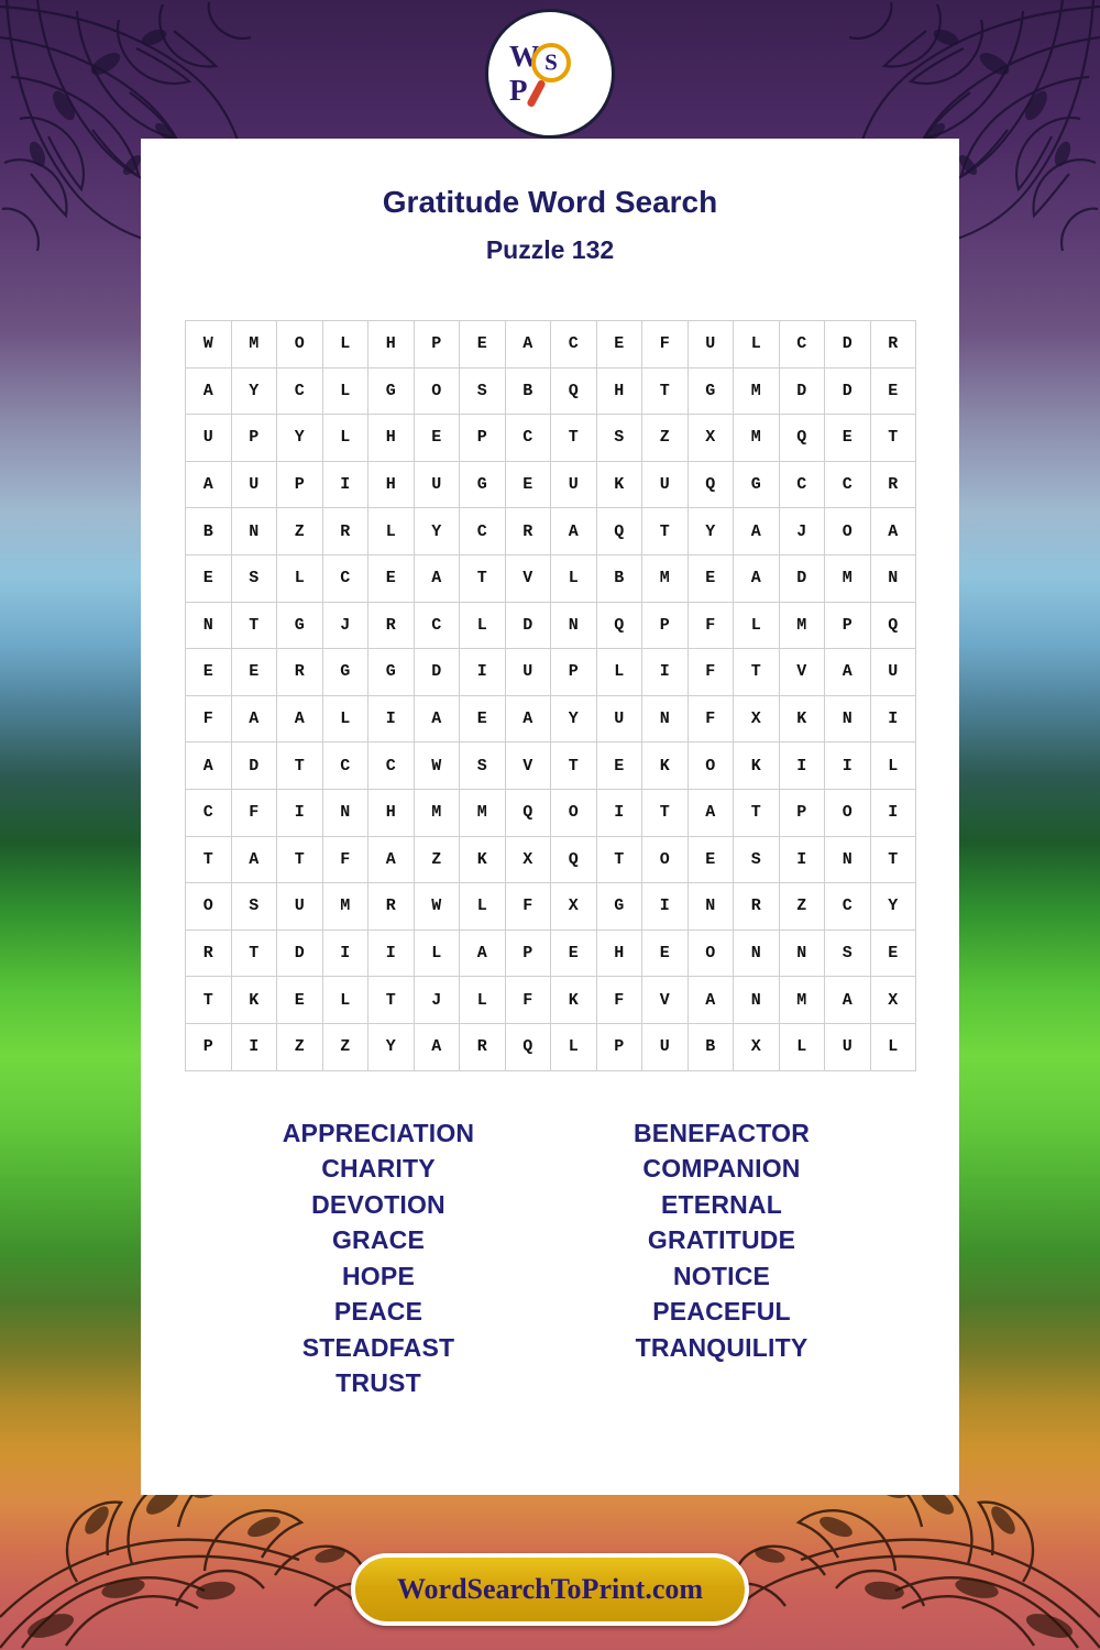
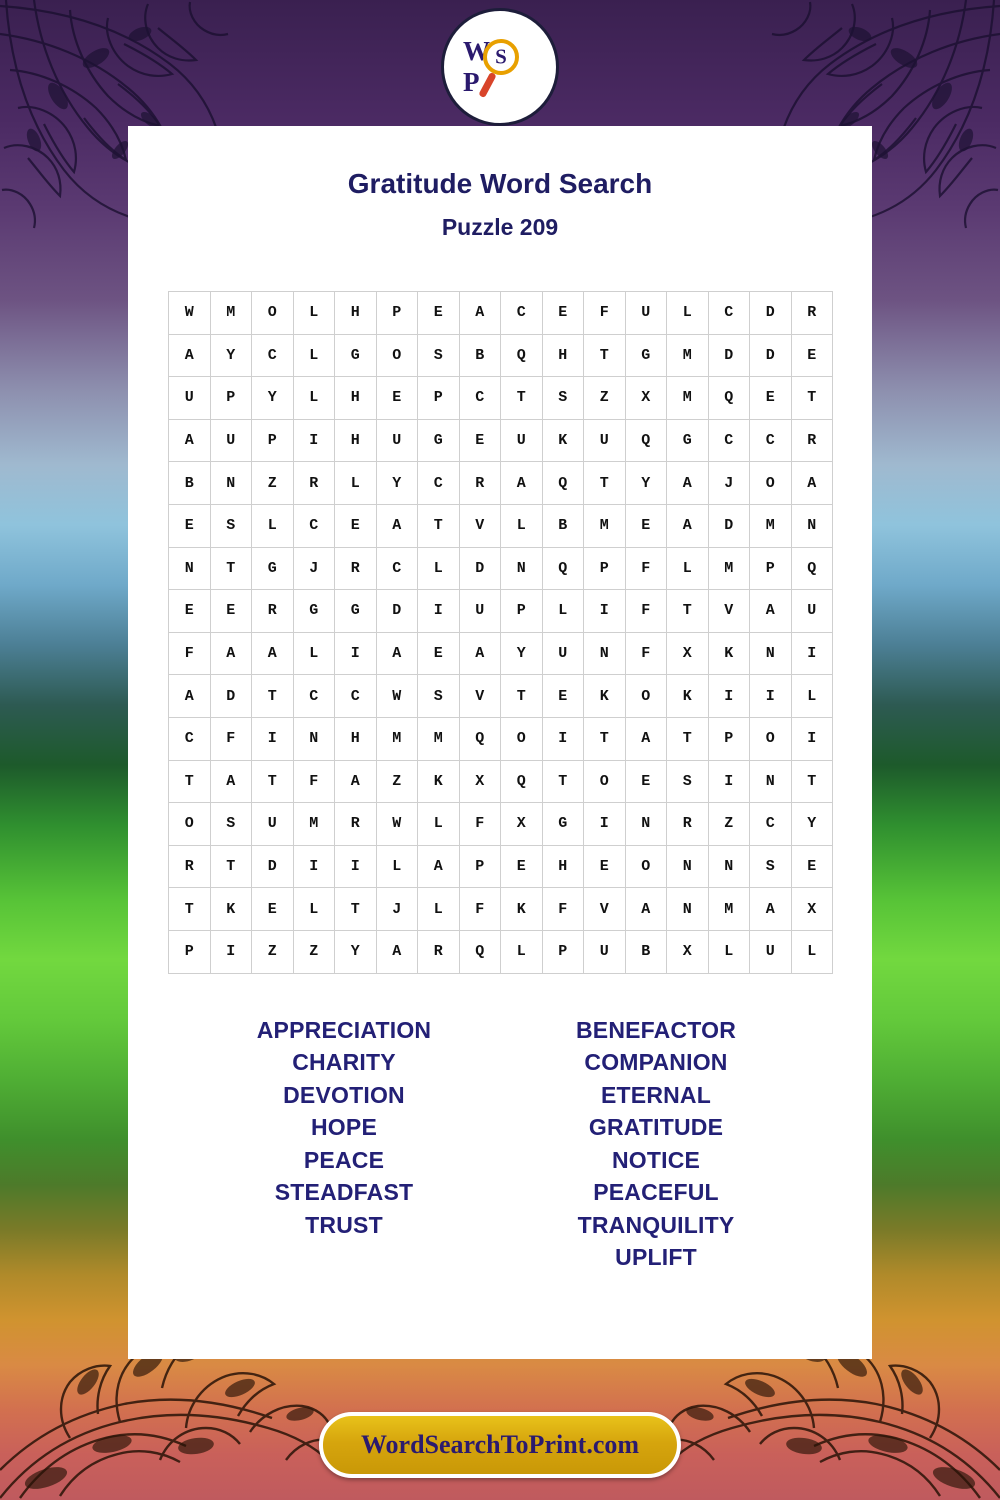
  S
  Gratitude Word Search
- Puzzle 132
+ Puzzle 209
  W	M	O	L	H	P	E	A	C	E	F	U	L	C	D	R
  A	Y	C	L	G	O	S	B	Q	H	T	G	M	D	D	E
  U	P	Y	L	H	E	P	C	T	S	Z	X	M	Q	E	T
  A	U	P	I	H	U	G	E	U	K	U	Q	G	C	C	R
  B	N	Z	R	L	Y	C	R	A	Q	T	Y	A	J	O	A
  E	S	L	C	E	A	T	V	L	B	M	E	A	D	M	N
  N	T	G	J	R	C	L	D	N	Q	P	F	L	M	P	Q
  E	E	R	G	G	D	I	U	P	L	I	F	T	V	A	U
  F	A	A	L	I	A	E	A	Y	U	N	F	X	K	N	I
  A	D	T	C	C	W	S	V	T	E	K	O	K	I	I	L
  C	F	I	N	H	M	M	Q	O	I	T	A	T	P	O	I
  T	A	T	F	A	Z	K	X	Q	T	O	E	S	I	N	T
  O	S	U	M	R	W	L	F	X	G	I	N	R	Z	C	Y
  R	T	D	I	I	L	A	P	E	H	E	O	N	N	S	E
  T	K	E	L	T	J	L	F	K	F	V	A	N	M	A	X
  P	I	Z	Z	Y	A	R	Q	L	P	U	B	X	L	U	L
  APPRECIATION
  CHARITY
  DEVOTION
- GRACE
  HOPE
  PEACE
  STEADFAST
  TRUST
  BENEFACTOR
  COMPANION
  ETERNAL
  GRATITUDE
  NOTICE
  PEACEFUL
  TRANQUILITY
+ UPLIFT
  WordSearchToPrint.com
